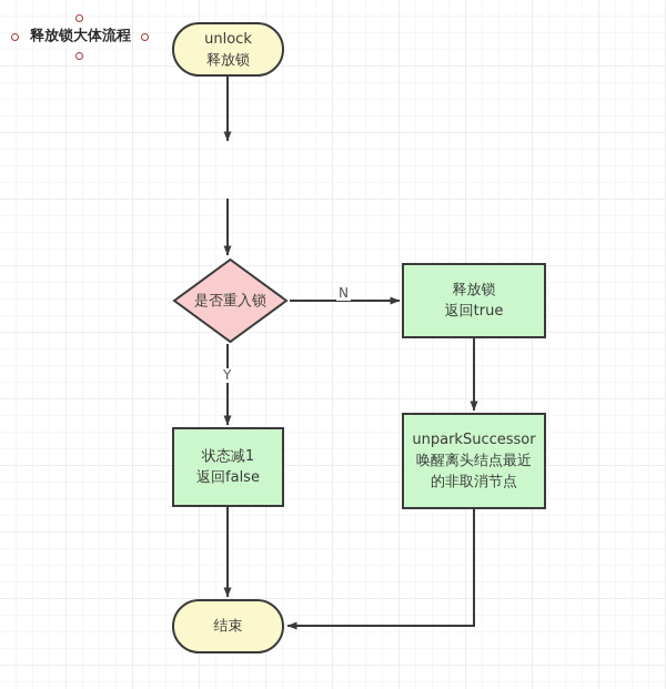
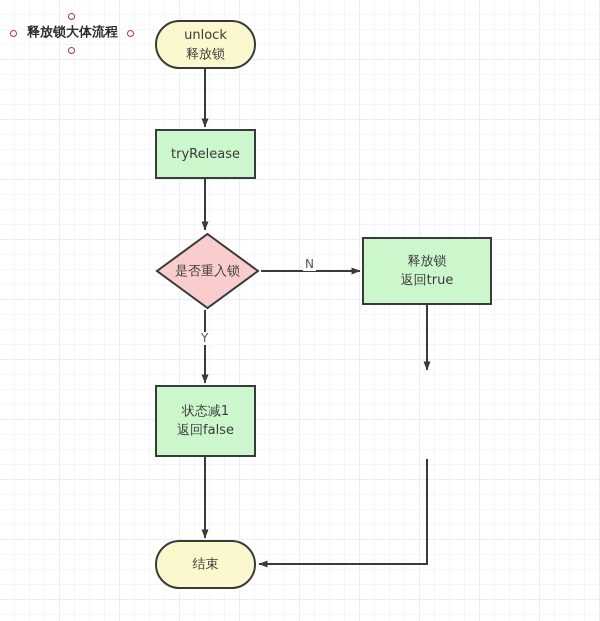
  释放锁大体流程
  unlock
  释放锁
+ tryRelease
  是否重入锁
  释放锁
  返回true
  状态减1
  返回false
- unparkSuccessor
- 唤醒离头结点最近
- 的非取消节点
  结束
  N
  Y
